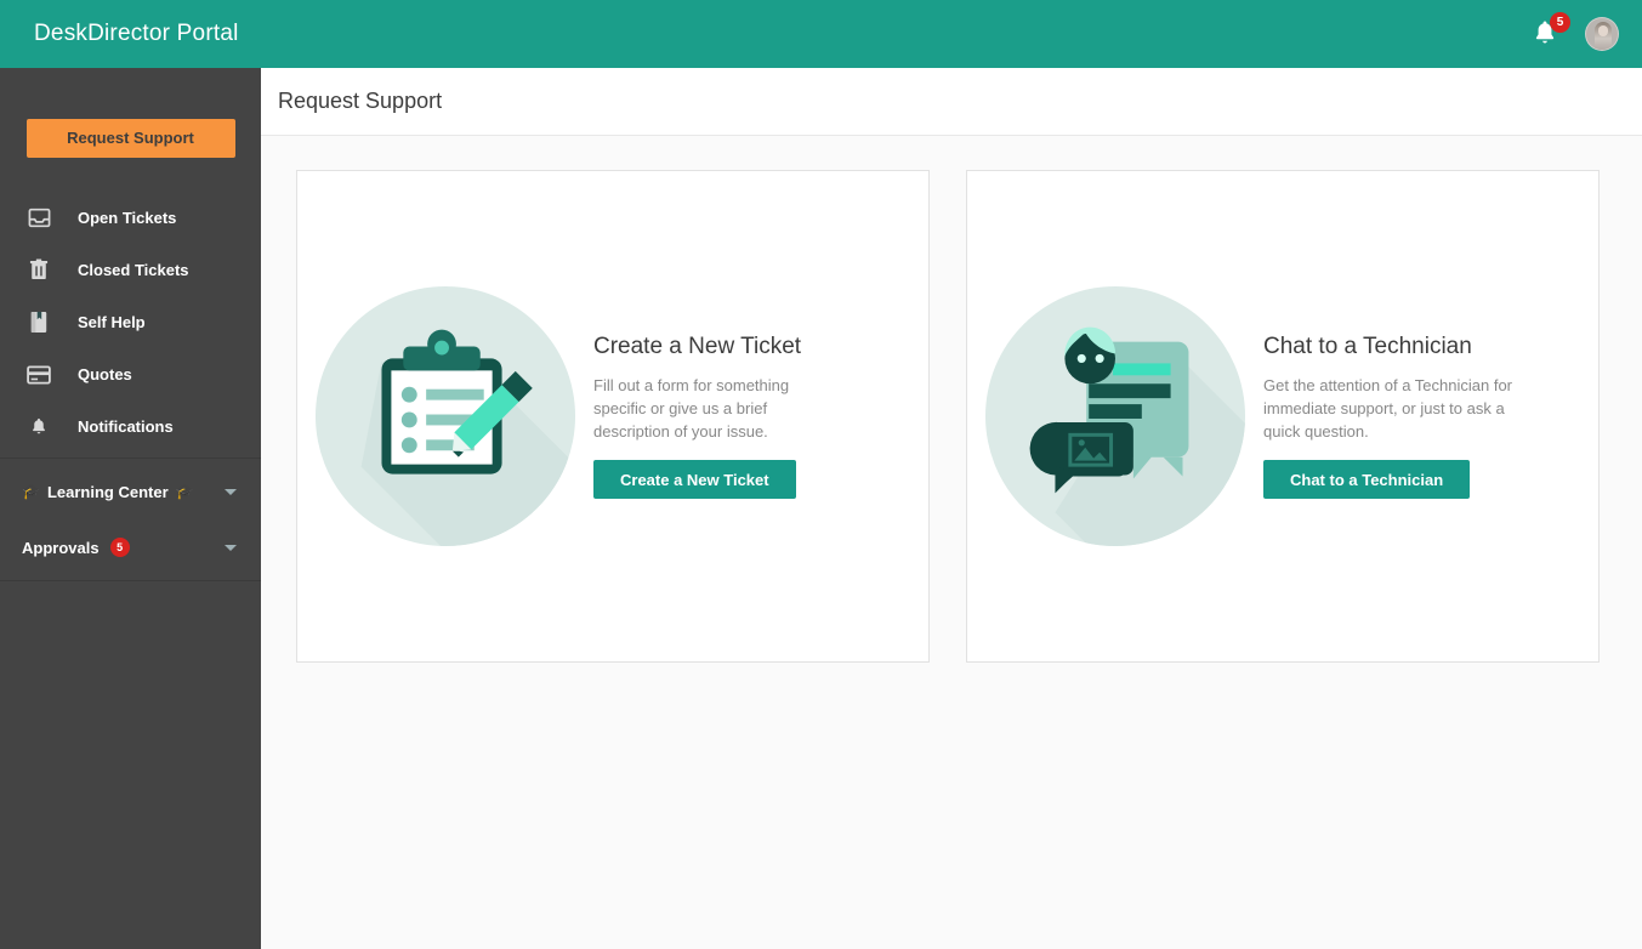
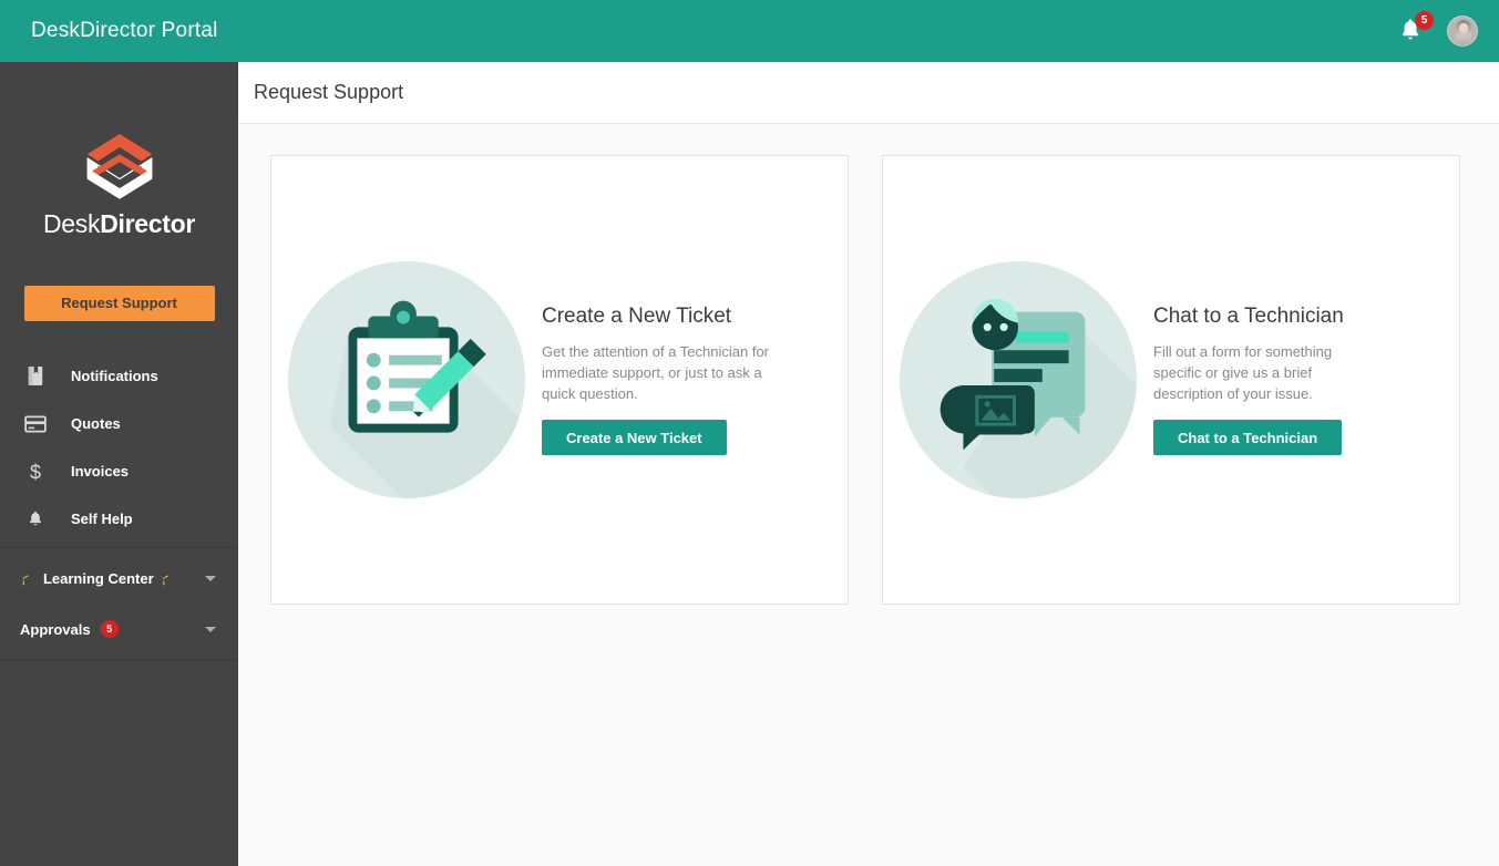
  DeskDirector Portal
  5
+ DeskDirector
  Request Support
- Open Tickets
- Closed Tickets
- Self Help
+ Notifications
  Quotes
+ $
+ Invoices
- Notifications
+ Self Help
  🎓
  Learning Center
  🎓
  Approvals
  5
  Request Support
  Create a New Ticket
- Fill out a form for something specific or give us a brief description of your issue.
+ Get the attention of a Technician for immediate support, or just to ask a quick question.
  Create a New Ticket
  Chat to a Technician
- Get the attention of a Technician for immediate support, or just to ask a quick question.
+ Fill out a form for something specific or give us a brief description of your issue.
  Chat to a Technician
